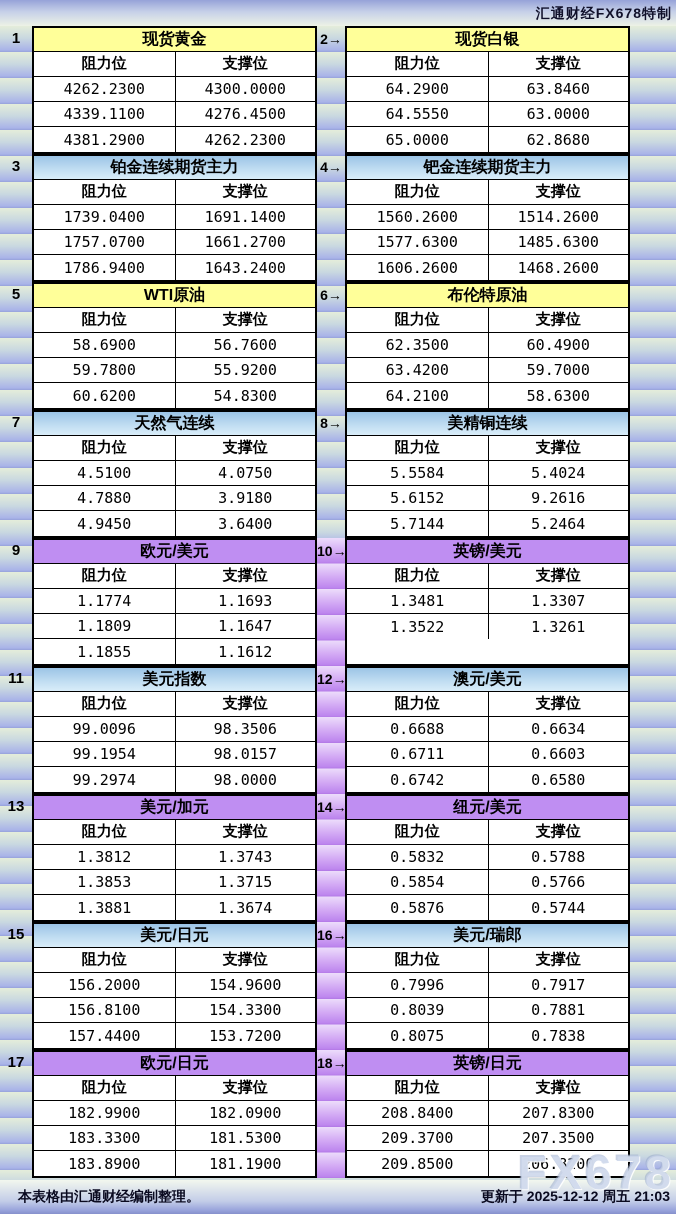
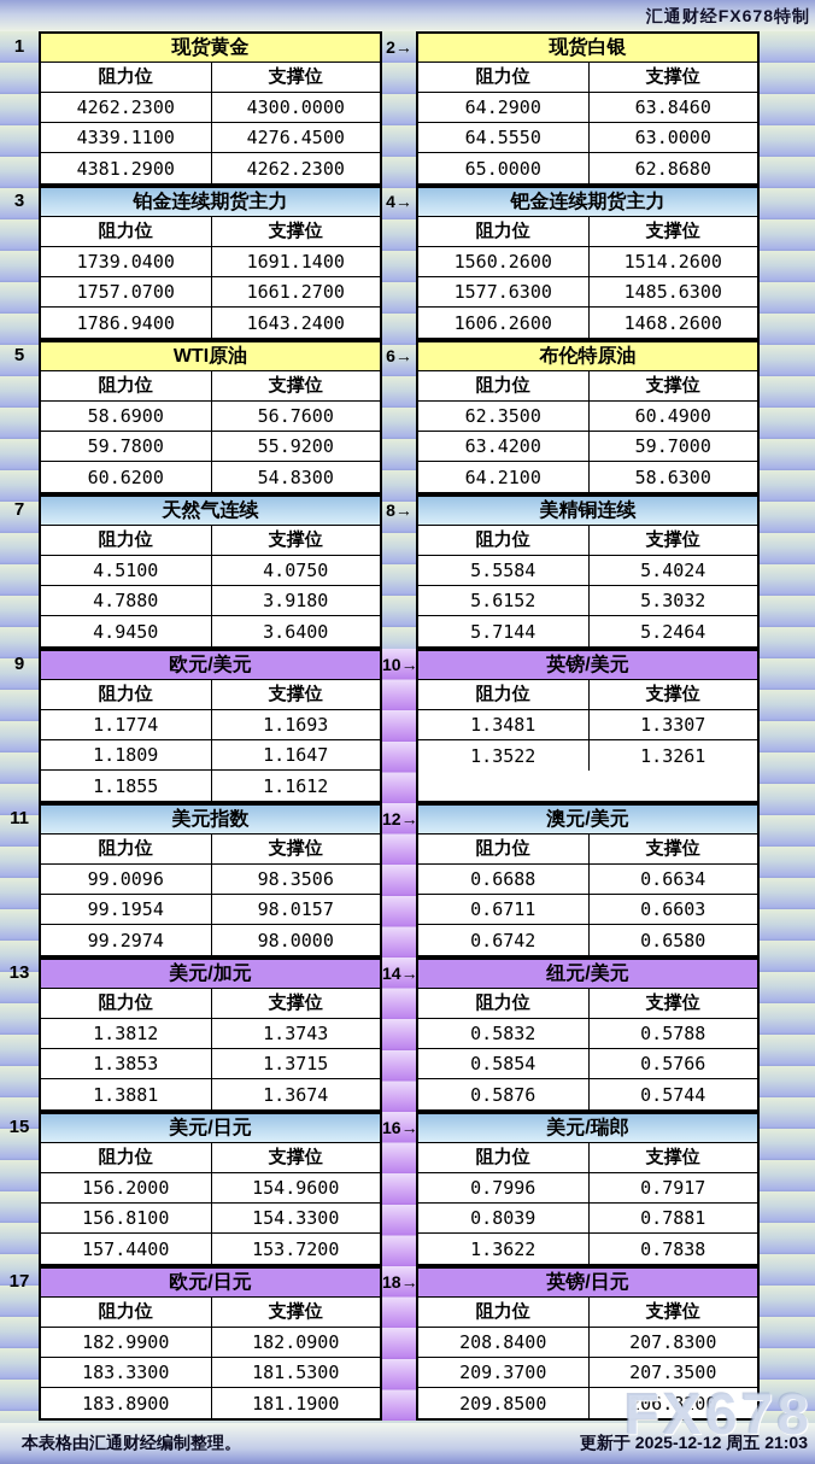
  汇通财经FX678特制
  1
  现货黄金
  阻力位
  支撑位
  4262.2300
  4300.0000
  4339.1100
  4276.4500
  4381.2900
  4262.2300
  2→
  现货白银
  阻力位
  支撑位
  64.2900
  63.8460
  64.5550
  63.0000
  65.0000
  62.8680
  3
  铂金连续期货主力
  阻力位
  支撑位
  1739.0400
  1691.1400
  1757.0700
  1661.2700
  1786.9400
  1643.2400
  4→
  钯金连续期货主力
  阻力位
  支撑位
  1560.2600
  1514.2600
  1577.6300
  1485.6300
  1606.2600
  1468.2600
  5
  WTI原油
  阻力位
  支撑位
  58.6900
  56.7600
  59.7800
  55.9200
  60.6200
  54.8300
  6→
  布伦特原油
  阻力位
  支撑位
  62.3500
  60.4900
  63.4200
  59.7000
  64.2100
  58.6300
  7
  天然气连续
  阻力位
  支撑位
  4.5100
  4.0750
  4.7880
  3.9180
  4.9450
  3.6400
  8→
  美精铜连续
  阻力位
  支撑位
  5.5584
  5.4024
  5.6152
- 9.2616
+ 5.3032
  5.7144
  5.2464
  9
  欧元/美元
  阻力位
  支撑位
  1.1774
  1.1693
  1.1809
  1.1647
  1.1855
  1.1612
  10→
  英镑/美元
  阻力位
  支撑位
  1.3481
  1.3307
  1.3522
  1.3261
  11
  美元指数
  阻力位
  支撑位
  99.0096
  98.3506
  99.1954
  98.0157
  99.2974
  98.0000
  12→
  澳元/美元
  阻力位
  支撑位
  0.6688
  0.6634
  0.6711
  0.6603
  0.6742
  0.6580
  13
  美元/加元
  阻力位
  支撑位
  1.3812
  1.3743
  1.3853
  1.3715
  1.3881
  1.3674
  14→
  纽元/美元
  阻力位
  支撑位
  0.5832
  0.5788
  0.5854
  0.5766
  0.5876
  0.5744
  15
  美元/日元
  阻力位
  支撑位
  156.2000
  154.9600
  156.8100
  154.3300
  157.4400
  153.7200
  16→
  美元/瑞郎
  阻力位
  支撑位
  0.7996
  0.7917
  0.8039
  0.7881
- 0.8075
+ 1.3622
  0.7838
  17
  欧元/日元
  阻力位
  支撑位
  182.9900
  182.0900
  183.3300
  181.5300
  183.8900
  181.1900
  18→
  英镑/日元
  阻力位
  支撑位
  208.8400
  207.8300
  209.3700
  207.3500
  209.8500
  206.8200
  FX678
  本表格由汇通财经编制整理。
  更新于 2025-12-12 周五 21:03
